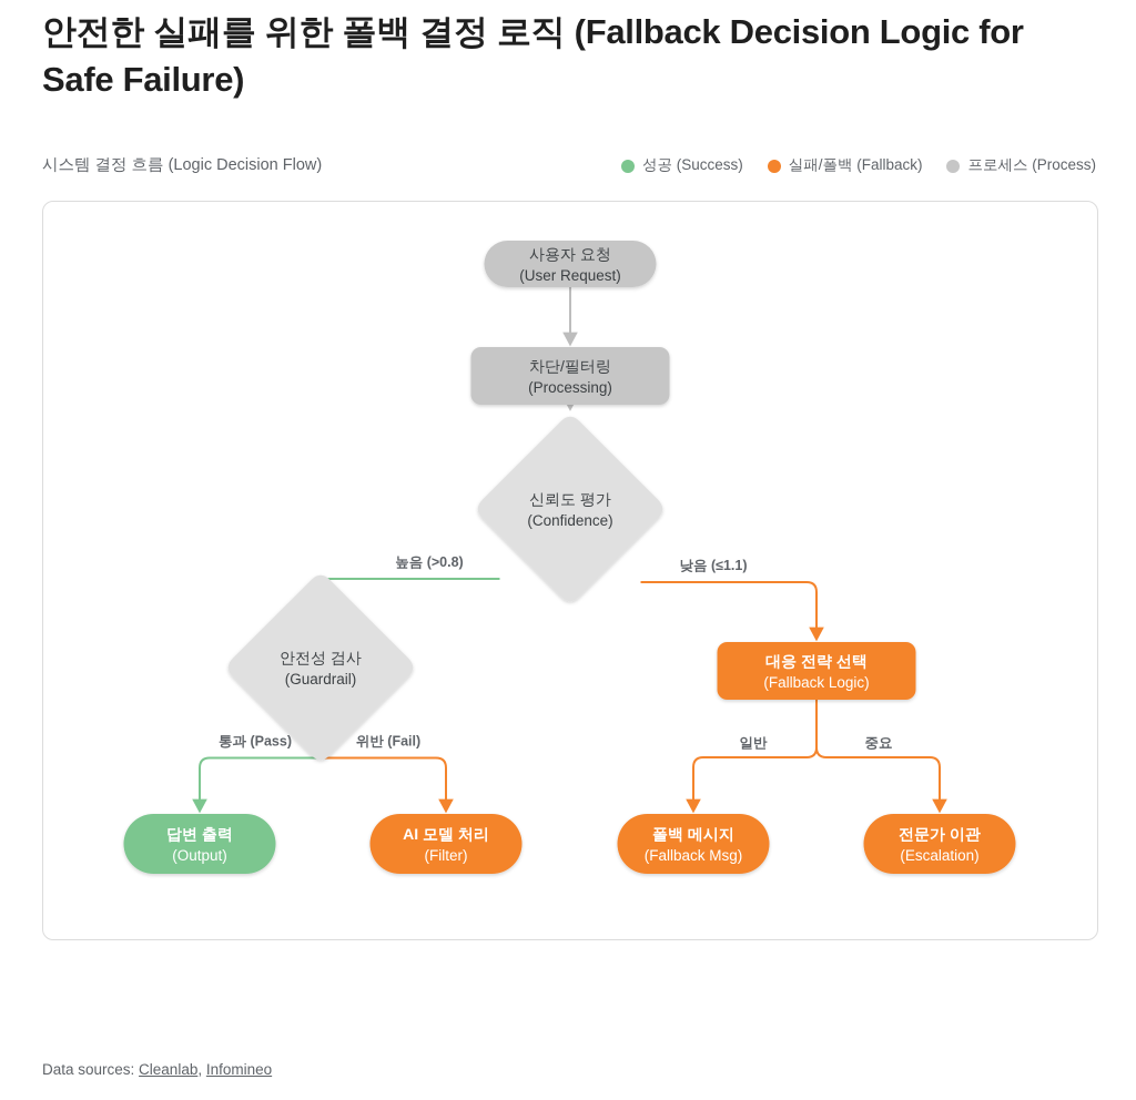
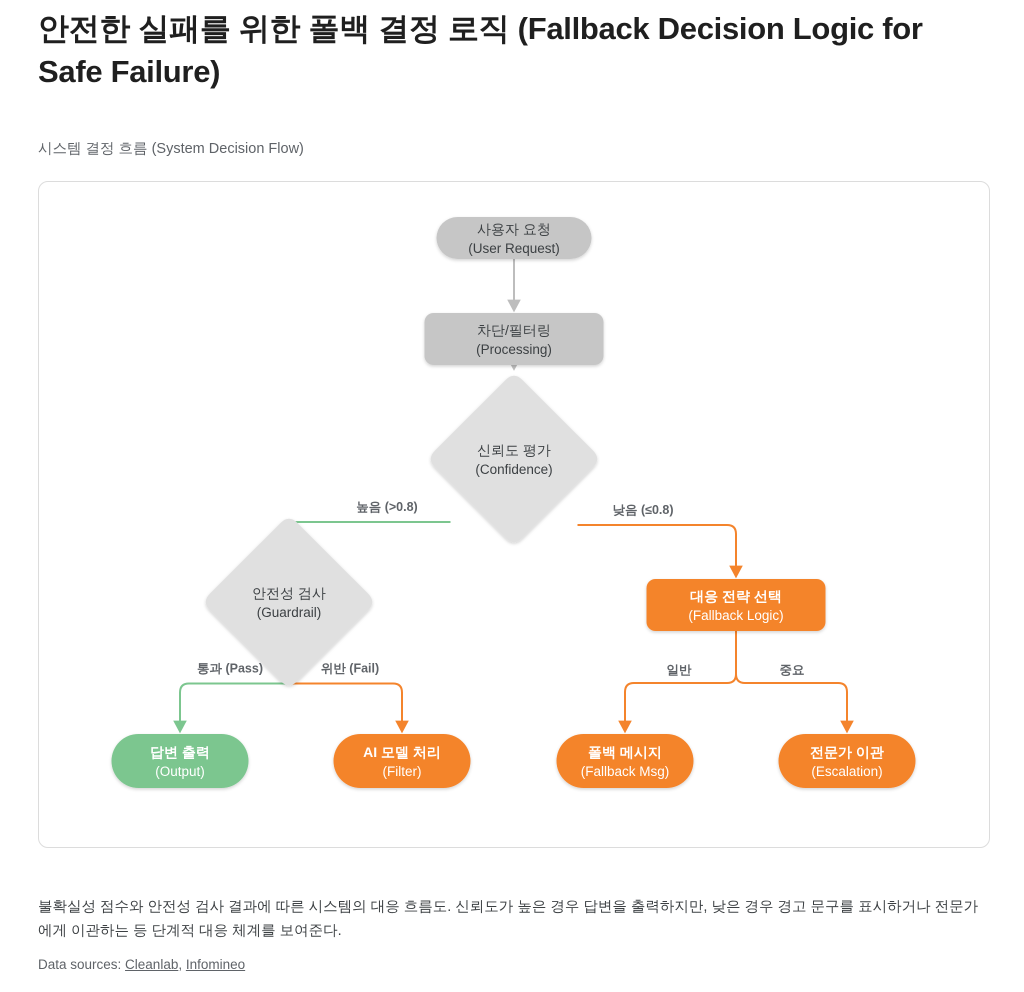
  안전한 실패를 위한 폴백 결정 로직 (Fallback Decision Logic for Safe Failure)
- 시스템 결정 흐름 (Logic Decision Flow)
+ 시스템 결정 흐름 (System Decision Flow)
- 성공 (Success)
- 실패/폴백 (Fallback)
- 프로세스 (Process)
  사용자 요청
  (User Request)
  차단/필터링
  (Processing)
  신뢰도 평가
  (Confidence)
  안전성 검사
  (Guardrail)
  대응 전략 선택
  (Fallback Logic)
  답변 출력
  (Output)
  AI 모델 처리
  (Filter)
  폴백 메시지
  (Fallback Msg)
  전문가 이관
  (Escalation)
  높음 (>0.8)
- 낮음 (≤1.1)
+ 낮음 (≤0.8)
  통과 (Pass)
  위반 (Fail)
  일반
  중요
+ 불확실성 점수와 안전성 검사 결과에 따른 시스템의 대응 흐름도. 신뢰도가 높은 경우 답변을 출력하지만, 낮은 경우 경고 문구를 표시하거나 전문가에게 이관하는 등 단계적 대응 체계를 보여준다.
  Data sources: Cleanlab, Infomineo
